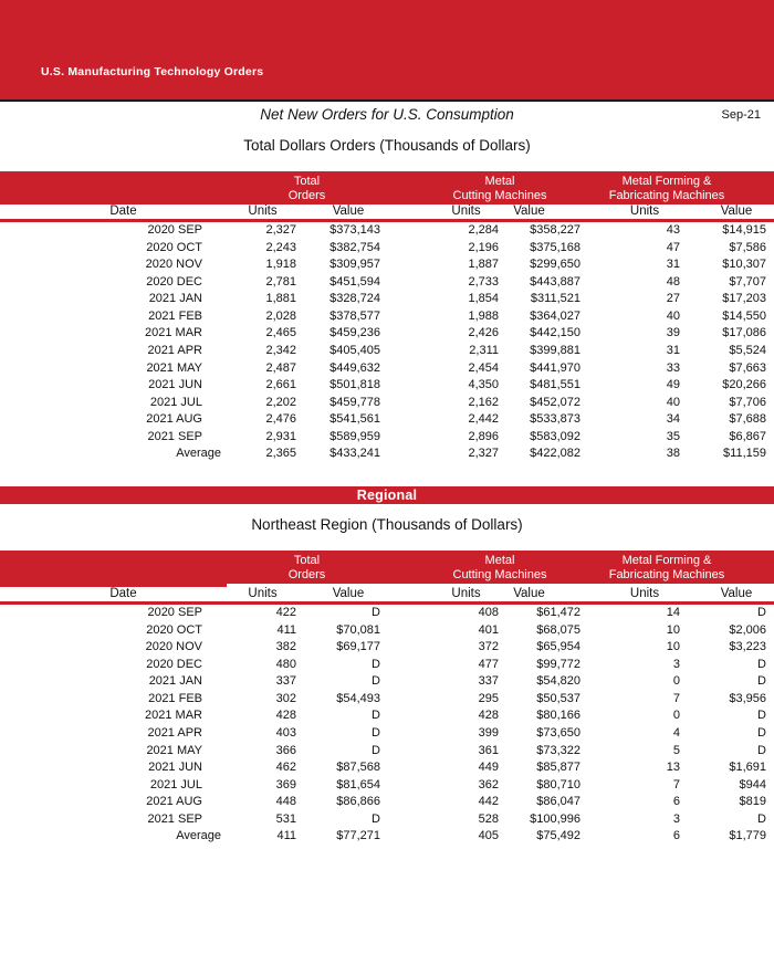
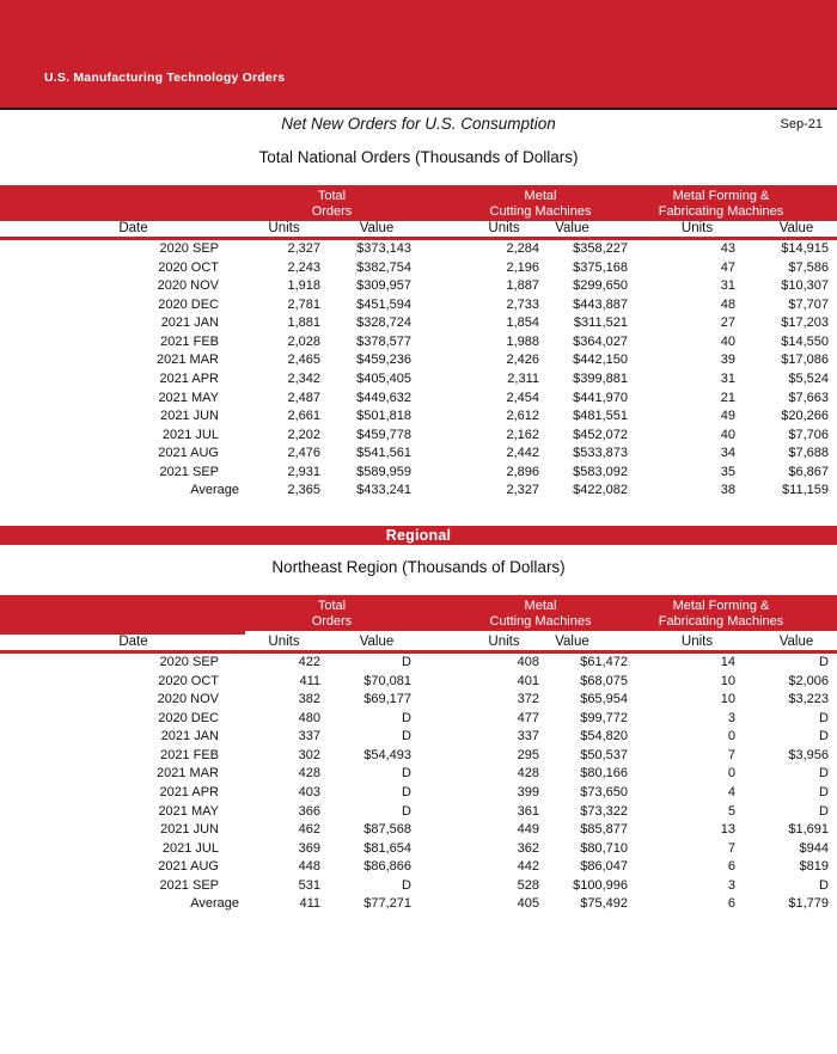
  U.S. Manufacturing Technology Orders
  Net New Orders for U.S. Consumption
  Sep-21
- Total Dollars Orders (Thousands of Dollars)
+ Total National Orders (Thousands of Dollars)
  Total
  Orders
  Metal
  Cutting Machines
  Metal Forming &
  Fabricating Machines
  Date
  Units
  Value
  Units
  Value
  Units
  Value
  2020 SEP
  2,327
  $373,143
  2,284
  $358,227
  43
  $14,915
  2020 OCT
  2,243
  $382,754
  2,196
  $375,168
  47
  $7,586
  2020 NOV
  1,918
  $309,957
  1,887
  $299,650
  31
  $10,307
  2020 DEC
  2,781
  $451,594
  2,733
  $443,887
  48
  $7,707
  2021 JAN
  1,881
  $328,724
  1,854
  $311,521
  27
  $17,203
  2021 FEB
  2,028
  $378,577
  1,988
  $364,027
  40
  $14,550
  2021 MAR
  2,465
  $459,236
  2,426
  $442,150
  39
  $17,086
  2021 APR
  2,342
  $405,405
  2,311
  $399,881
  31
  $5,524
  2021 MAY
  2,487
  $449,632
  2,454
  $441,970
- 33
+ 21
  $7,663
  2021 JUN
  2,661
  $501,818
- 4,350
+ 2,612
  $481,551
  49
  $20,266
  2021 JUL
  2,202
  $459,778
  2,162
  $452,072
  40
  $7,706
  2021 AUG
  2,476
  $541,561
  2,442
  $533,873
  34
  $7,688
  2021 SEP
  2,931
  $589,959
  2,896
  $583,092
  35
  $6,867
  Average
  2,365
  $433,241
  2,327
  $422,082
  38
  $11,159
  Regional
  Northeast Region (Thousands of Dollars)
  Total
  Orders
  Metal
  Cutting Machines
  Metal Forming &
  Fabricating Machines
  Date
  Units
  Value
  Units
  Value
  Units
  Value
  2020 SEP
  422
  D
  408
  $61,472
  14
  D
  2020 OCT
  411
  $70,081
  401
  $68,075
  10
  $2,006
  2020 NOV
  382
  $69,177
  372
  $65,954
  10
  $3,223
  2020 DEC
  480
  D
  477
  $99,772
  3
  D
  2021 JAN
  337
  D
  337
  $54,820
  0
  D
  2021 FEB
  302
  $54,493
  295
  $50,537
  7
  $3,956
  2021 MAR
  428
  D
  428
  $80,166
  0
  D
  2021 APR
  403
  D
  399
  $73,650
  4
  D
  2021 MAY
  366
  D
  361
  $73,322
  5
  D
  2021 JUN
  462
  $87,568
  449
  $85,877
  13
  $1,691
  2021 JUL
  369
  $81,654
  362
  $80,710
  7
  $944
  2021 AUG
  448
  $86,866
  442
  $86,047
  6
  $819
  2021 SEP
  531
  D
  528
  $100,996
  3
  D
  Average
  411
  $77,271
  405
  $75,492
  6
  $1,779
